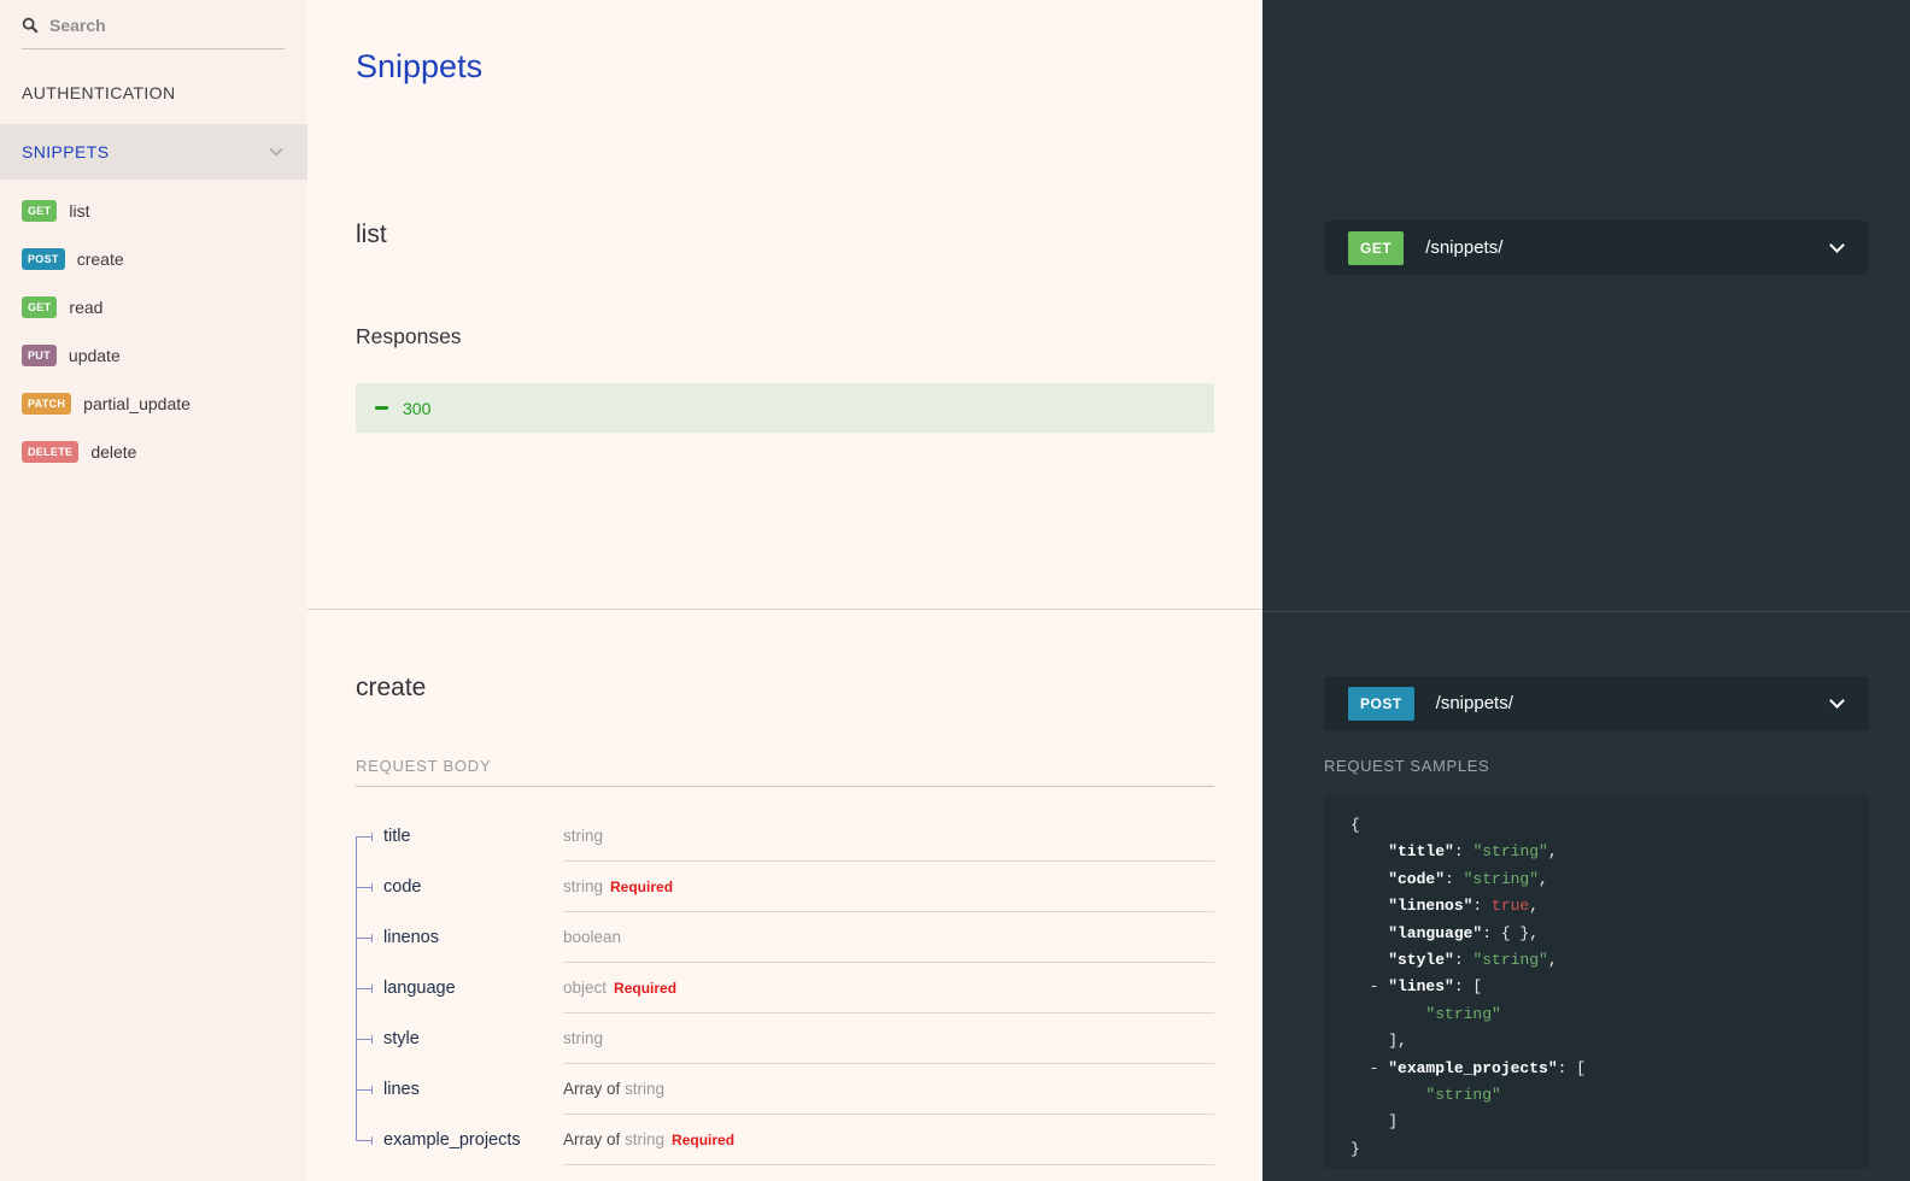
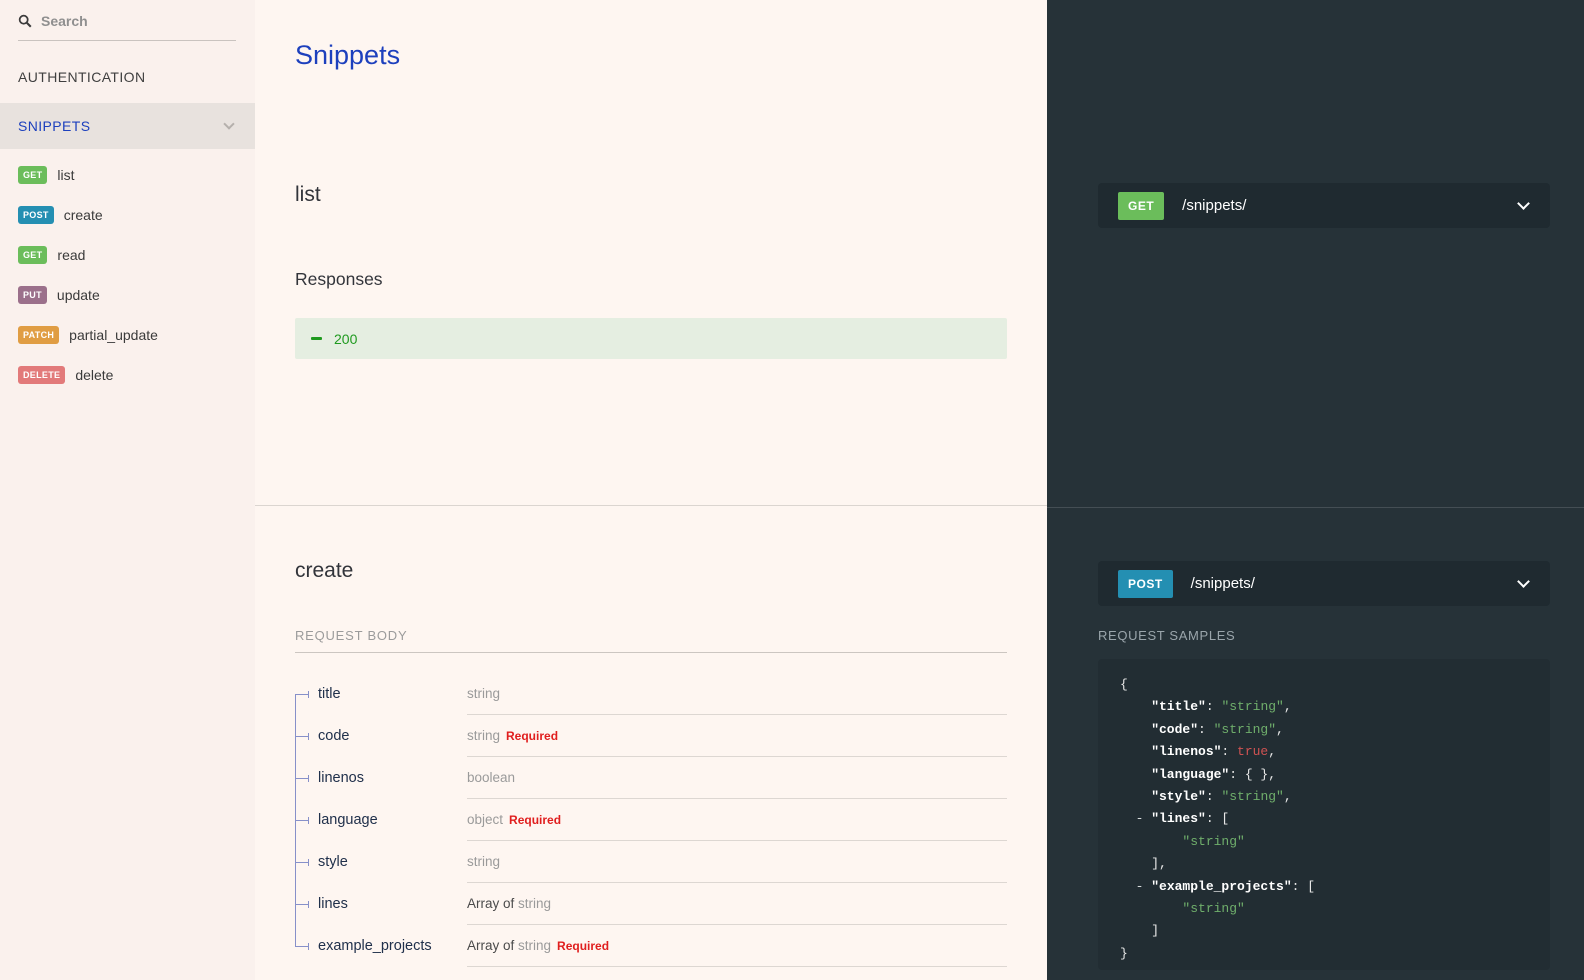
  Search
  AUTHENTICATION
  SNIPPETS
  GET
  list
  POST
  create
  GET
  read
  PUT
  update
  PATCH
  partial_update
  DELETE
  delete
  Snippets
  list
  Responses
- 300
+ 200
  create
  REQUEST BODY
  title
  string
  code
  string Required
  linenos
  boolean
  language
  object Required
  style
  string
  lines
  Array of string
  example_projects
  Array of string Required
  GET
  /snippets/
  POST
  /snippets/
  REQUEST SAMPLES
  {
  "title": "string",
  "code": "string",
  "linenos": true,
  "language": { },
  "style": "string",
  - "lines": [
  "string"
  ],
  - "example_projects": [
  "string"
  ]
  }
